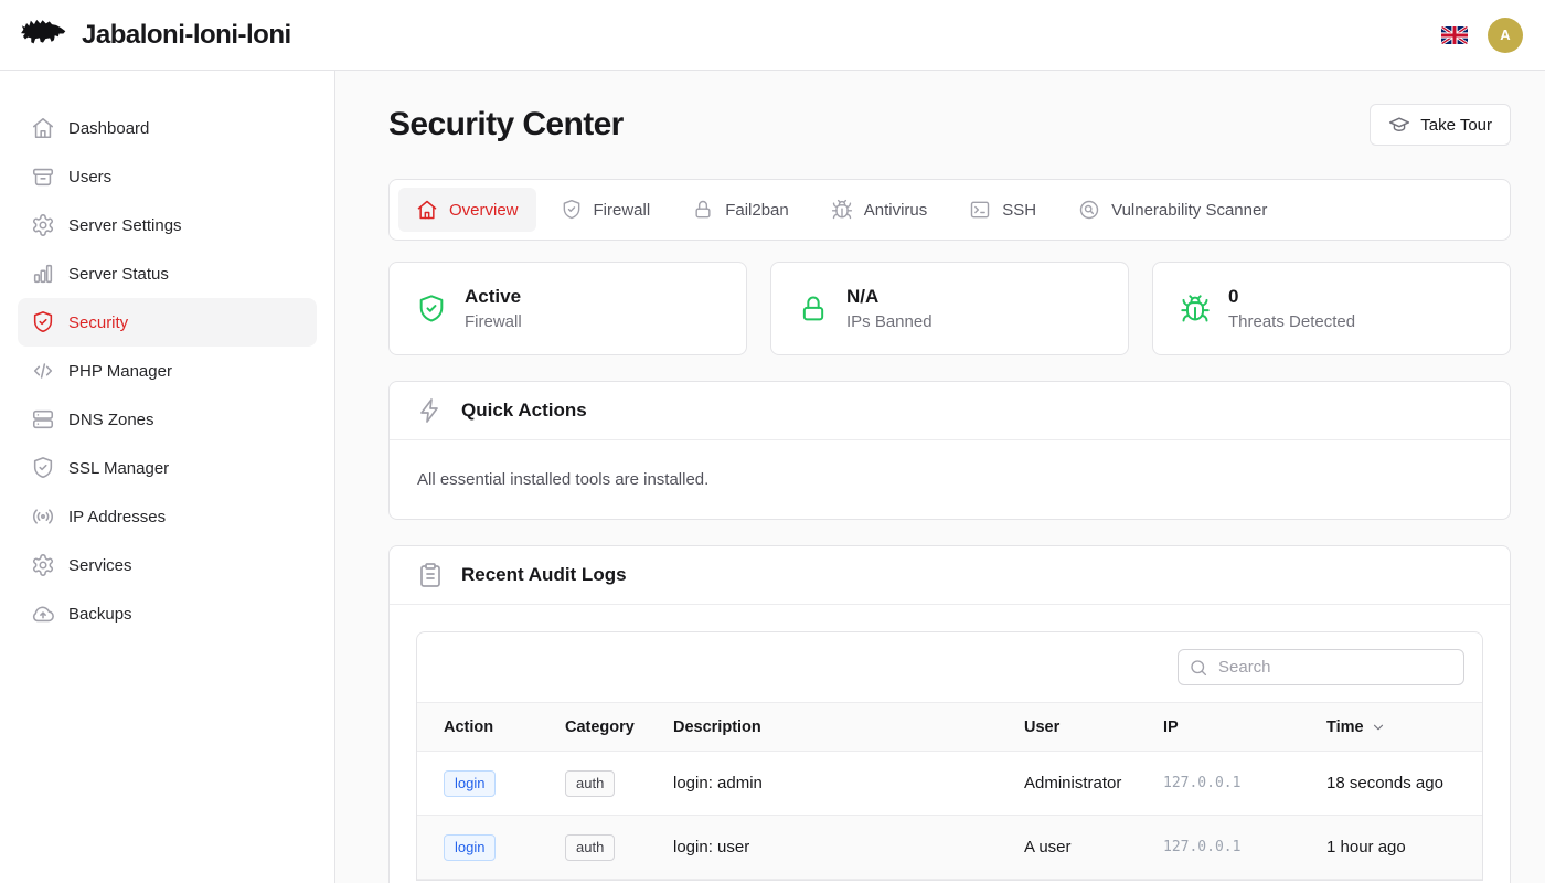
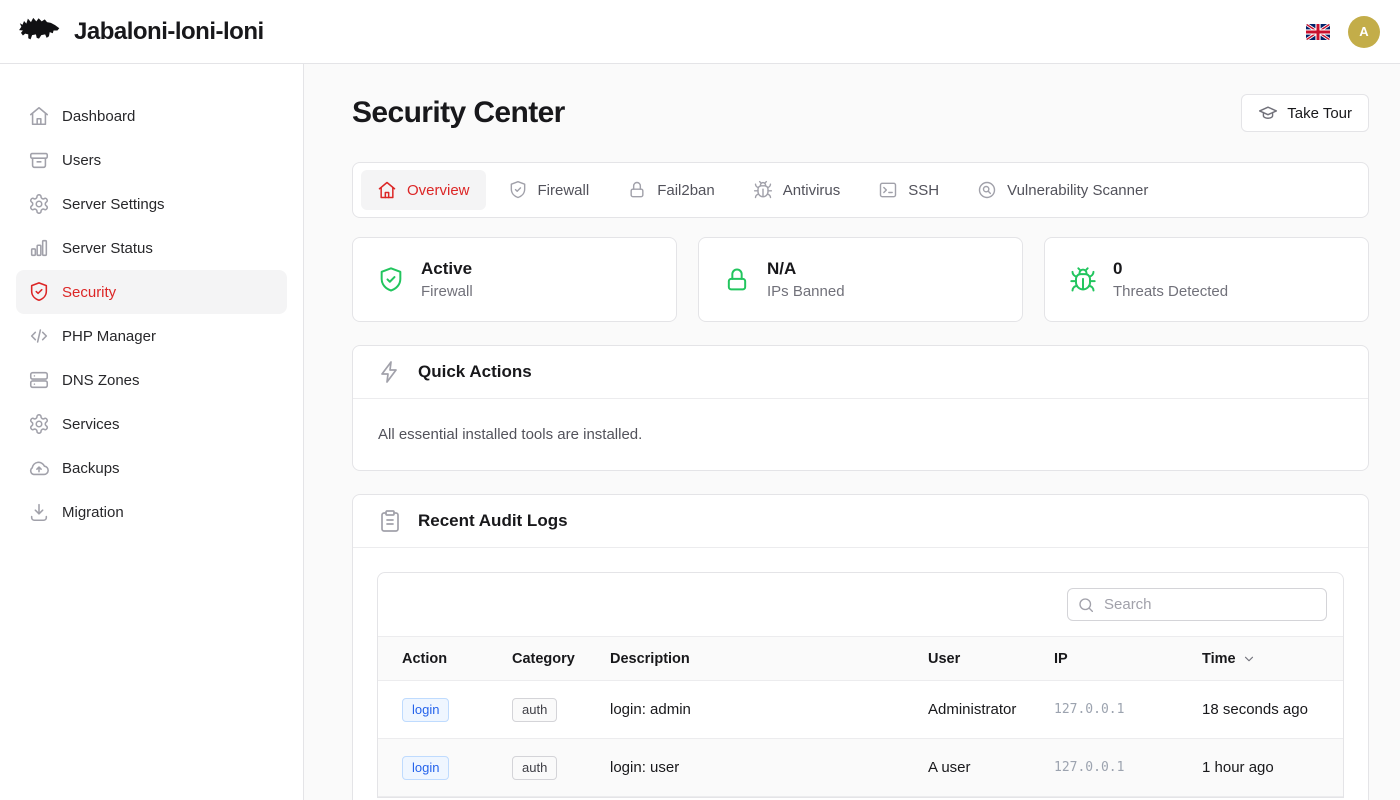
  Jabaloni-loni-loni
  A
  Dashboard
  Users
  Server Settings
  Server Status
  Security
  PHP Manager
  DNS Zones
- SSL Manager
- IP Addresses
  Services
  Backups
+ Migration
  Security Center
  Take Tour
  Overview
  Firewall
  Fail2ban
  Antivirus
  SSH
  Vulnerability Scanner
  Active
  Firewall
  N/A
  IPs Banned
  0
  Threats Detected
  Quick Actions
  All essential installed tools are installed.
  Recent Audit Logs
  Search
  Action	Category	Description	User	IP	Time
  login	auth	login: admin	Administrator	127.0.0.1	18 seconds ago
  login	auth	login: user	A user	127.0.0.1	1 hour ago
